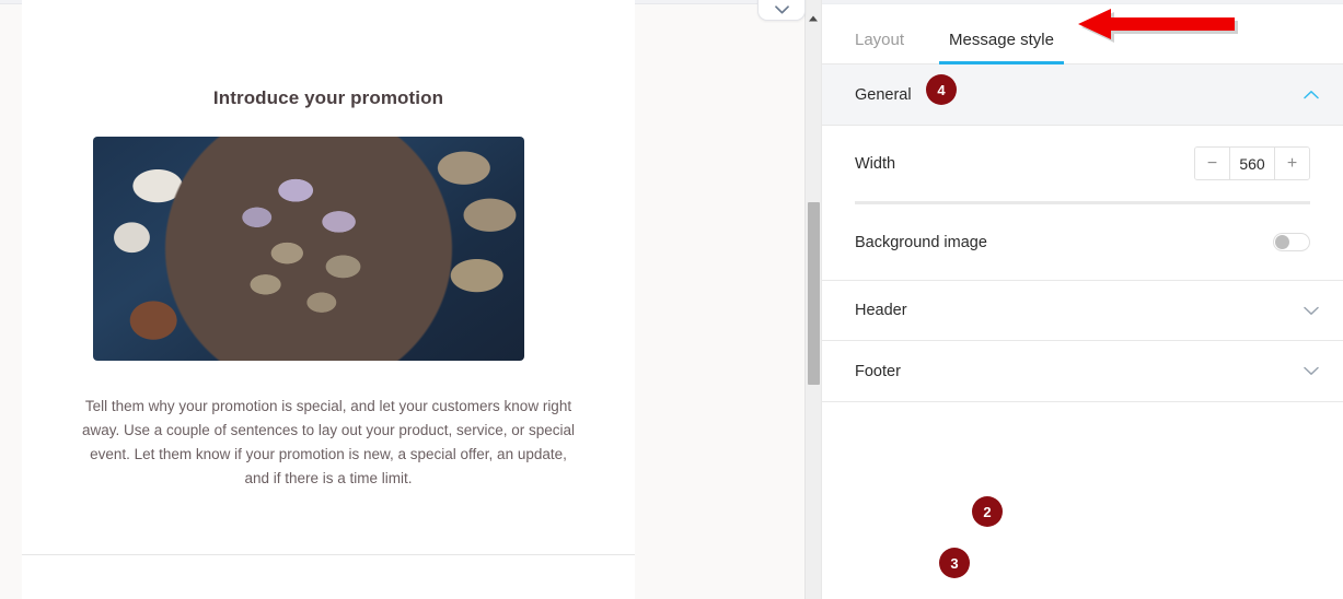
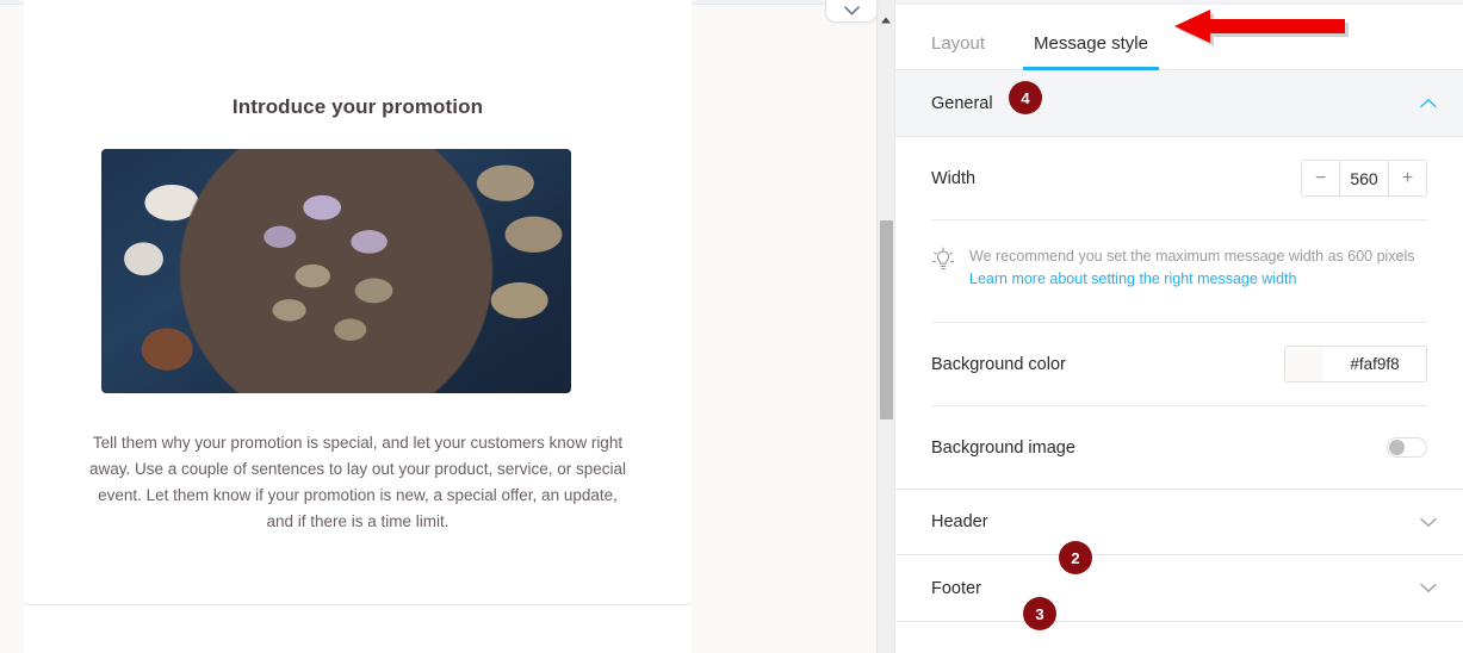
  Introduce your promotion
  Tell them why your promotion is special, and let your customers know right away. Use a couple of sentences to lay out your product, service, or special event. Let them know if your promotion is new, a special offer, an update, and if there is a time limit.
  Layout
  Message style
  General
  Width
  −
  560
  +
+ We recommend you set the maximum message width as 600 pixels
+ Learn more about setting the right message width
+ Background color
+ #faf9f8
  Background image
  Header
  Footer
  4
  2
  3
